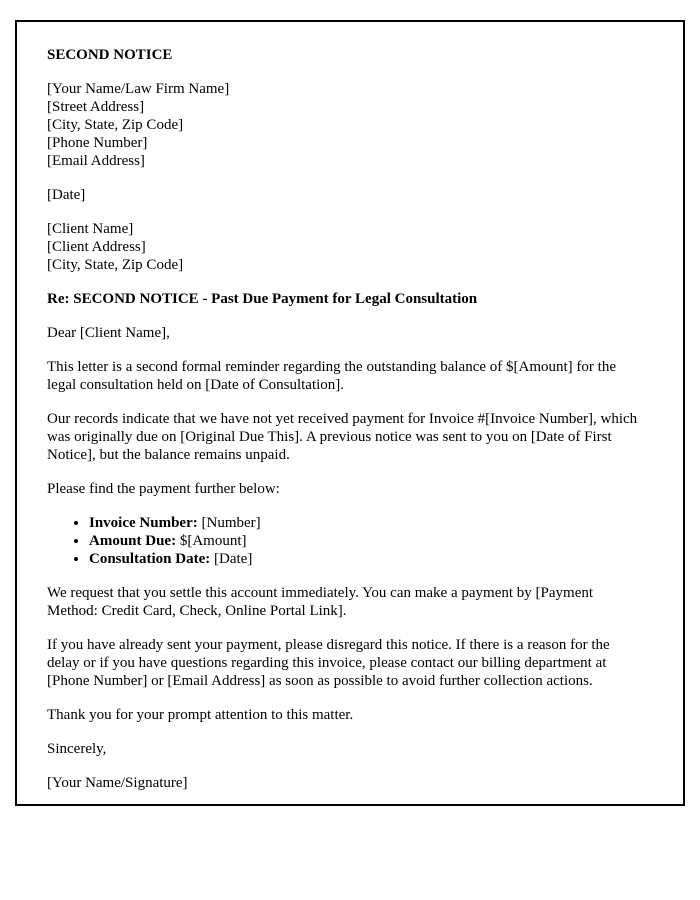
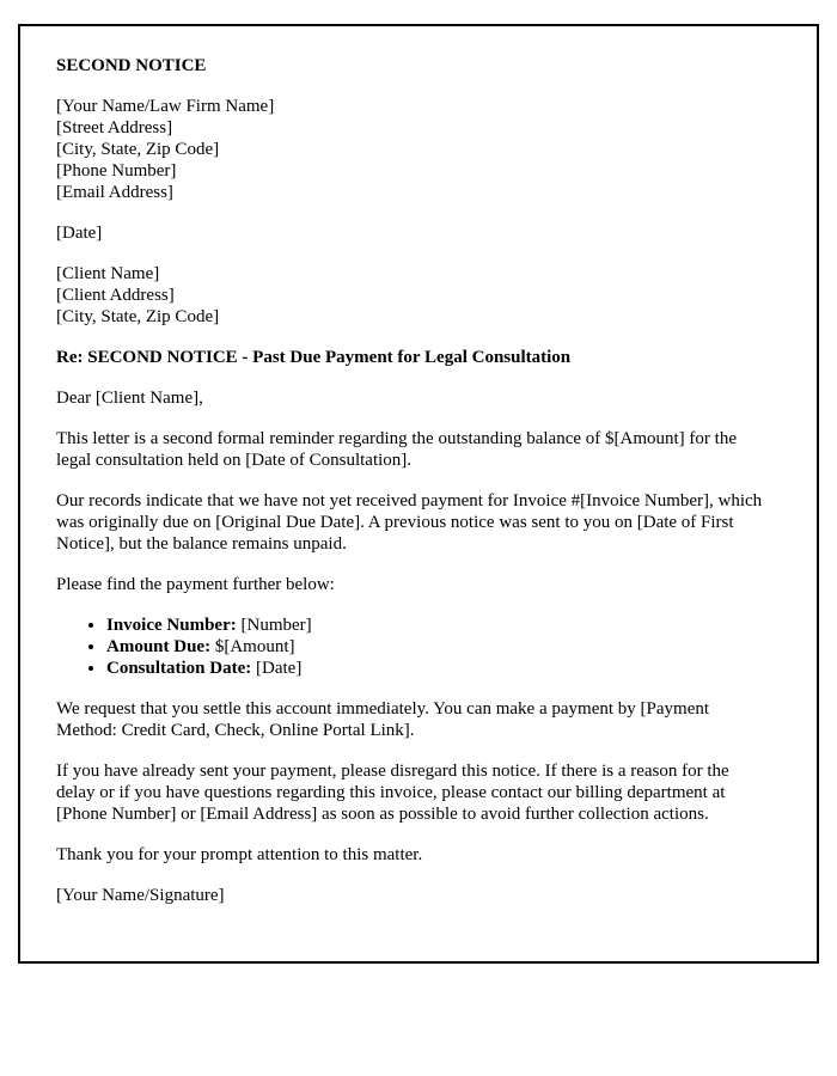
  SECOND NOTICE
  [Your Name/Law Firm Name]
  [Street Address]
  [City, State, Zip Code]
  [Phone Number]
  [Email Address]
  [Date]
  [Client Name]
  [Client Address]
  [City, State, Zip Code]
  Re: SECOND NOTICE - Past Due Payment for Legal Consultation
  Dear [Client Name],
  This letter is a second formal reminder regarding the outstanding balance of $[Amount] for the legal consultation held on [Date of Consultation].
- Our records indicate that we have not yet received payment for Invoice #[Invoice Number], which was originally due on [Original Due This]. A previous notice was sent to you on [Date of First Notice], but the balance remains unpaid.
+ Our records indicate that we have not yet received payment for Invoice #[Invoice Number], which was originally due on [Original Due Date]. A previous notice was sent to you on [Date of First Notice], but the balance remains unpaid.
  Please find the payment further below:
  Invoice Number: [Number]
  Amount Due: $[Amount]
  Consultation Date: [Date]
  We request that you settle this account immediately. You can make a payment by [Payment Method: Credit Card, Check, Online Portal Link].
  If you have already sent your payment, please disregard this notice. If there is a reason for the delay or if you have questions regarding this invoice, please contact our billing department at [Phone Number] or [Email Address] as soon as possible to avoid further collection actions.
  Thank you for your prompt attention to this matter.
- Sincerely,
  [Your Name/Signature]
